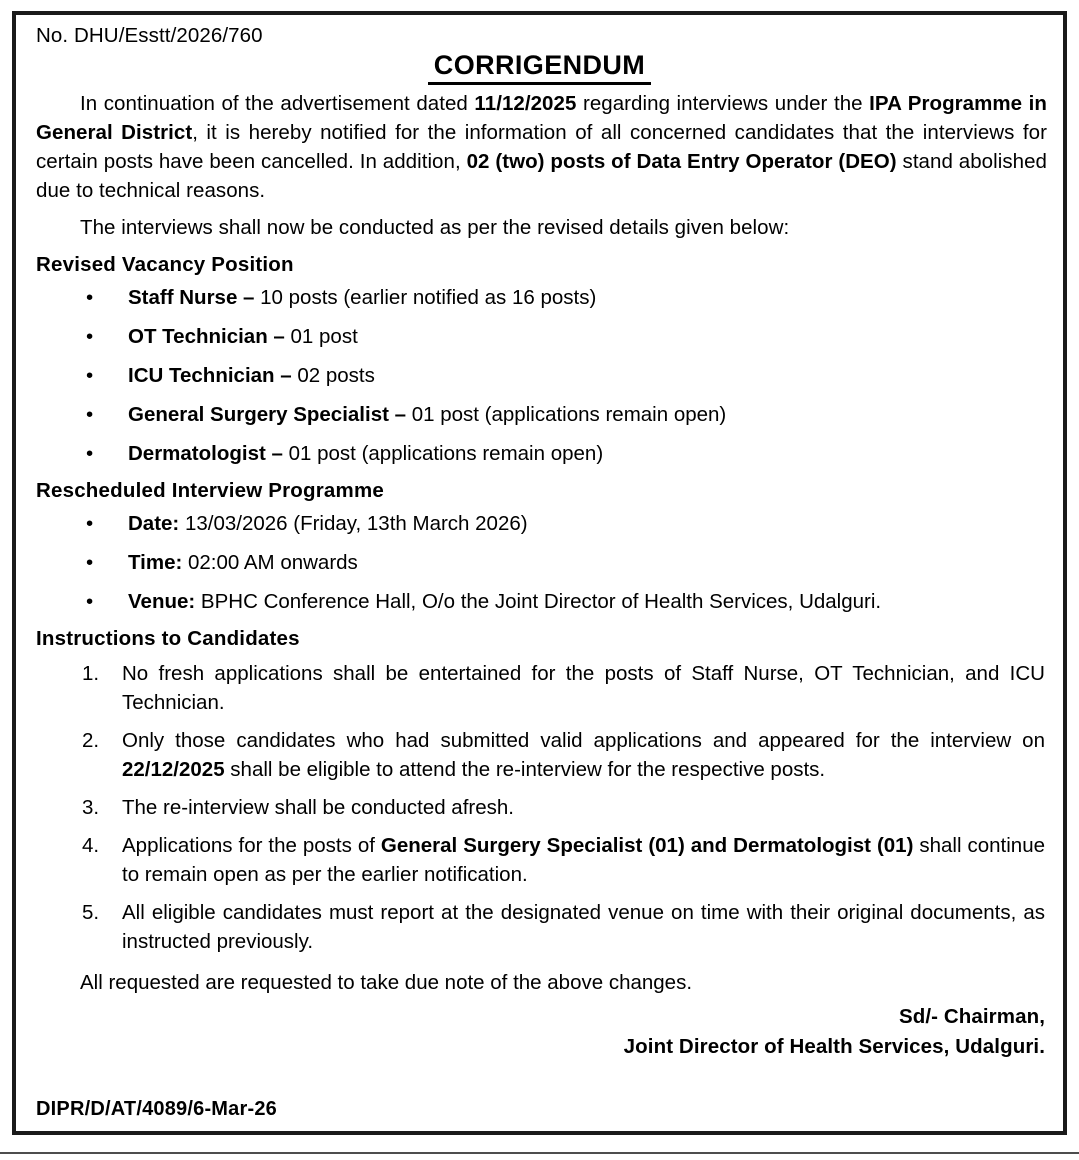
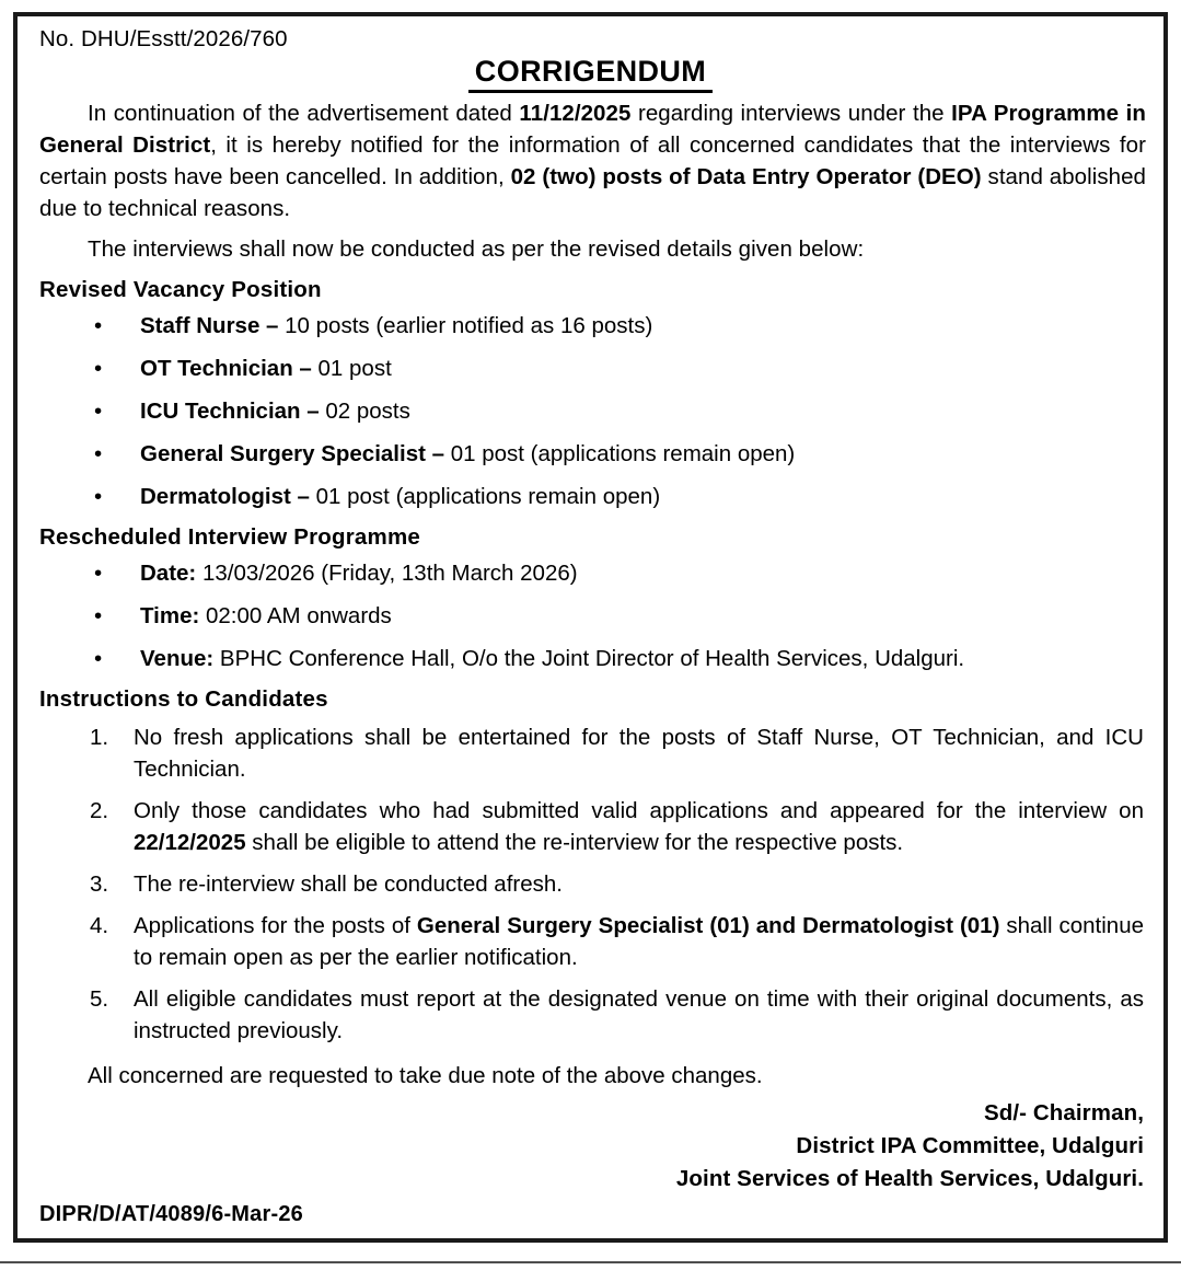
  No. DHU/Esstt/2026/760
  CORRIGENDUM
  In continuation of the advertisement dated 11/12/2025 regarding interviews under the IPA Programme in General District, it is hereby notified for the information of all concerned candidates that the interviews for certain posts have been cancelled. In addition, 02 (two) posts of Data Entry Operator (DEO) stand abolished due to technical reasons.
  The interviews shall now be conducted as per the revised details given below:
  Revised Vacancy Position
  •
  Staff Nurse – 10 posts (earlier notified as 16 posts)
  •
  OT Technician – 01 post
  •
  ICU Technician – 02 posts
  •
  General Surgery Specialist – 01 post (applications remain open)
  •
  Dermatologist – 01 post (applications remain open)
  Rescheduled Interview Programme
  •
  Date: 13/03/2026 (Friday, 13th March 2026)
  •
  Time: 02:00 AM onwards
  •
  Venue: BPHC Conference Hall, O/o the Joint Director of Health Services, Udalguri.
  Instructions to Candidates
  1.
  No fresh applications shall be entertained for the posts of Staff Nurse, OT Technician, and ICU Technician.
  2.
  Only those candidates who had submitted valid applications and appeared for the interview on 22/12/2025 shall be eligible to attend the re-interview for the respective posts.
  3.
  The re-interview shall be conducted afresh.
  4.
  Applications for the posts of General Surgery Specialist (01) and Dermatologist (01) shall continue to remain open as per the earlier notification.
  5.
  All eligible candidates must report at the designated venue on time with their original documents, as instructed previously.
- All requested are requested to take due note of the above changes.
+ All concerned are requested to take due note of the above changes.
  Sd/- Chairman,
+ District IPA Committee, Udalguri
- Joint Director of Health Services, Udalguri.
+ Joint Services of Health Services, Udalguri.
  DIPR/D/AT/4089/6-Mar-26
